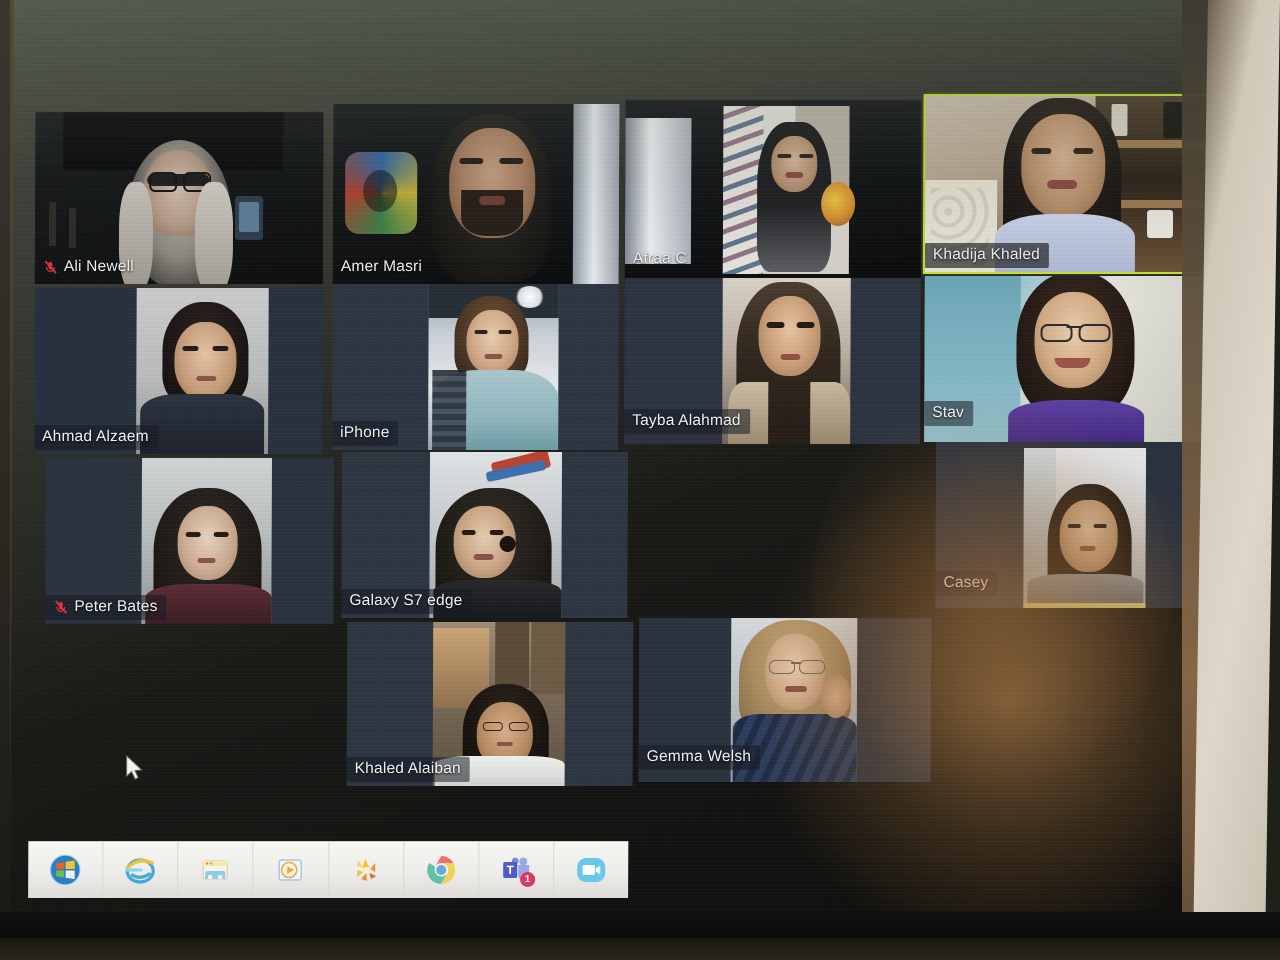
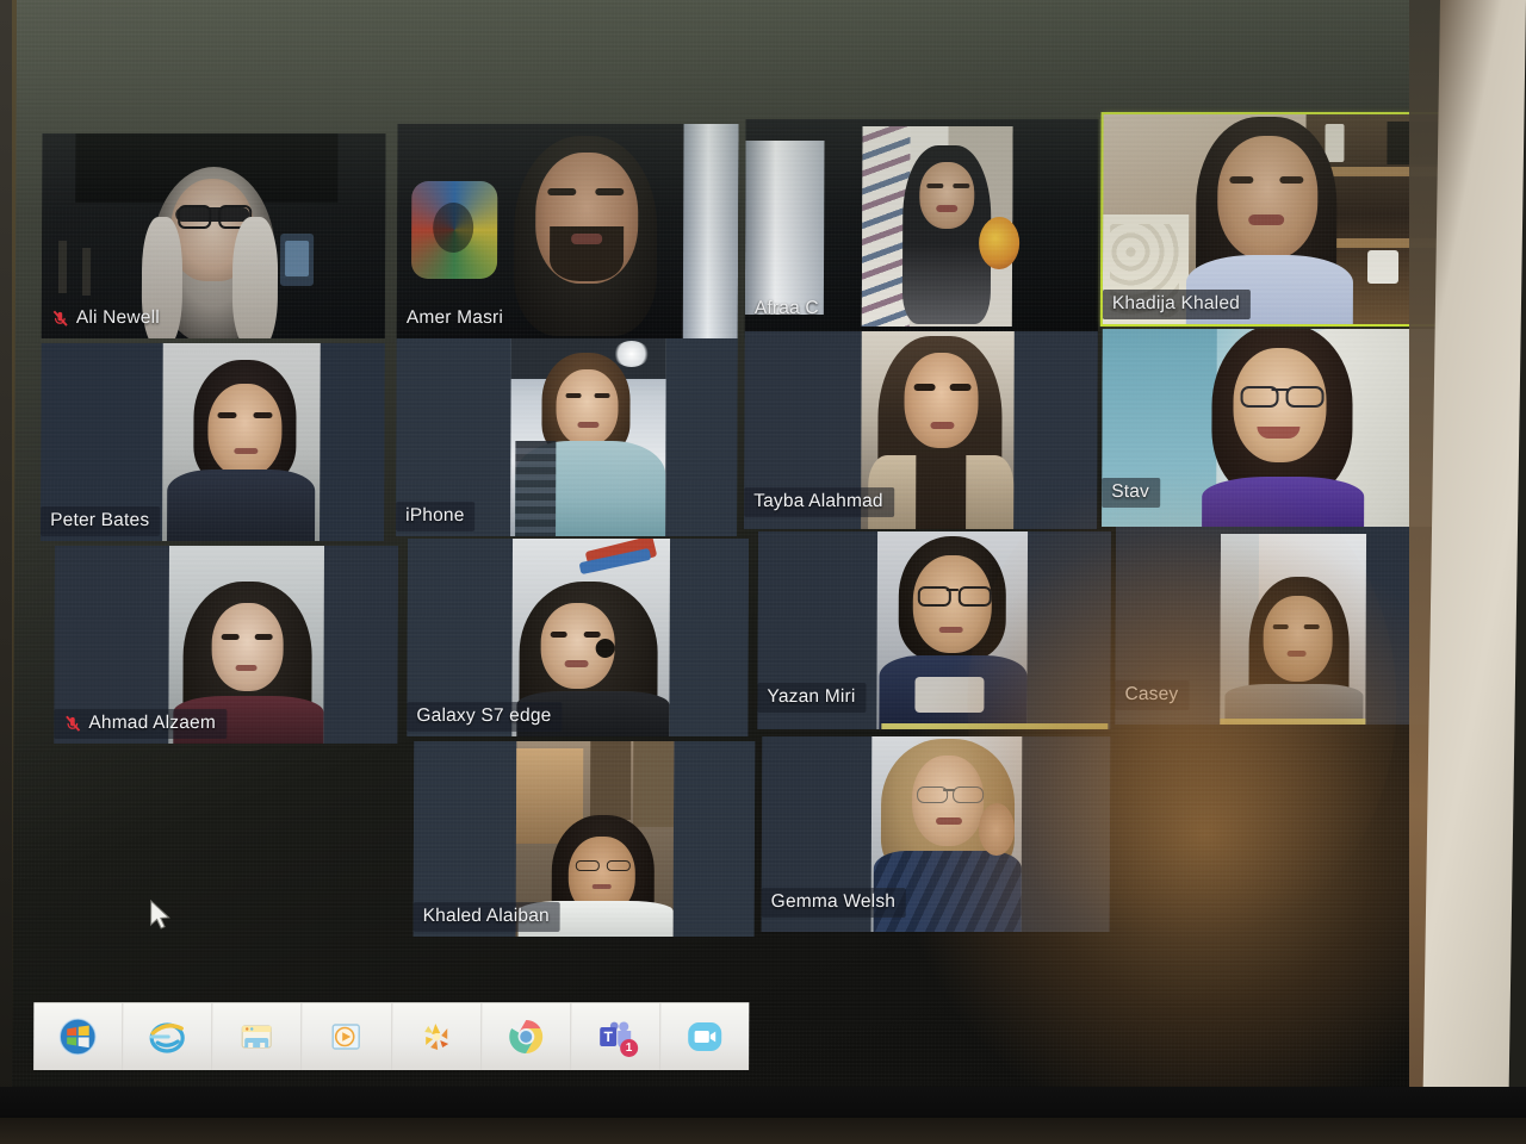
- Ahmad Alzaem
+ Peter Bates
  iPhone
  Tayba Alahmad
- Peter Bates
+ Ahmad Alzaem
  Galaxy S7 edge
+ Yazan Miri
  Khaled Alaiban
  Gemma Welsh
  T
  1
